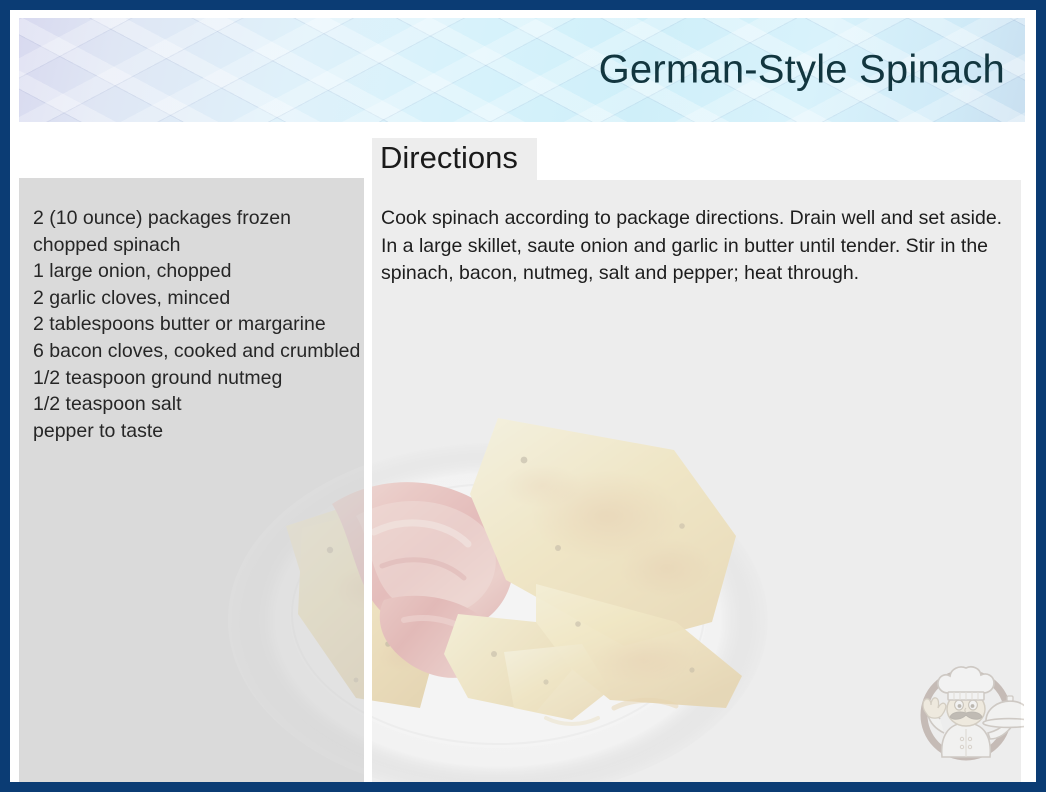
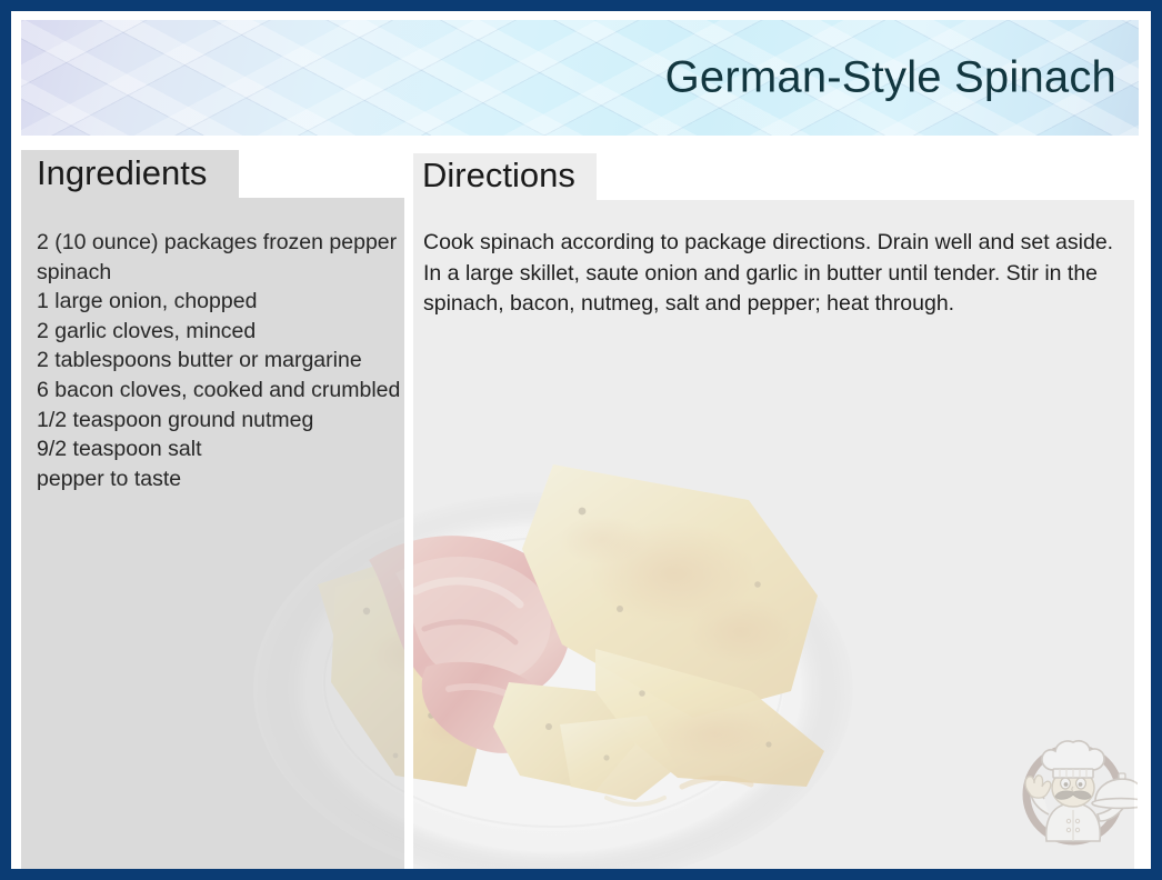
  German-Style Spinach
+ Ingredients
  Directions
- 2 (10 ounce) packages frozen chopped spinach
+ 2 (10 ounce) packages frozen pepper spinach
  1 large onion, chopped
  2 garlic cloves, minced
  2 tablespoons butter or margarine
  6 bacon cloves, cooked and crumbled
  1/2 teaspoon ground nutmeg
- 1/2 teaspoon salt
+ 9/2 teaspoon salt
  pepper to taste
  Cook spinach according to package directions. Drain well and set aside. In a large skillet, saute onion and garlic in butter until tender. Stir in the spinach, bacon, nutmeg, salt and pepper; heat through.
